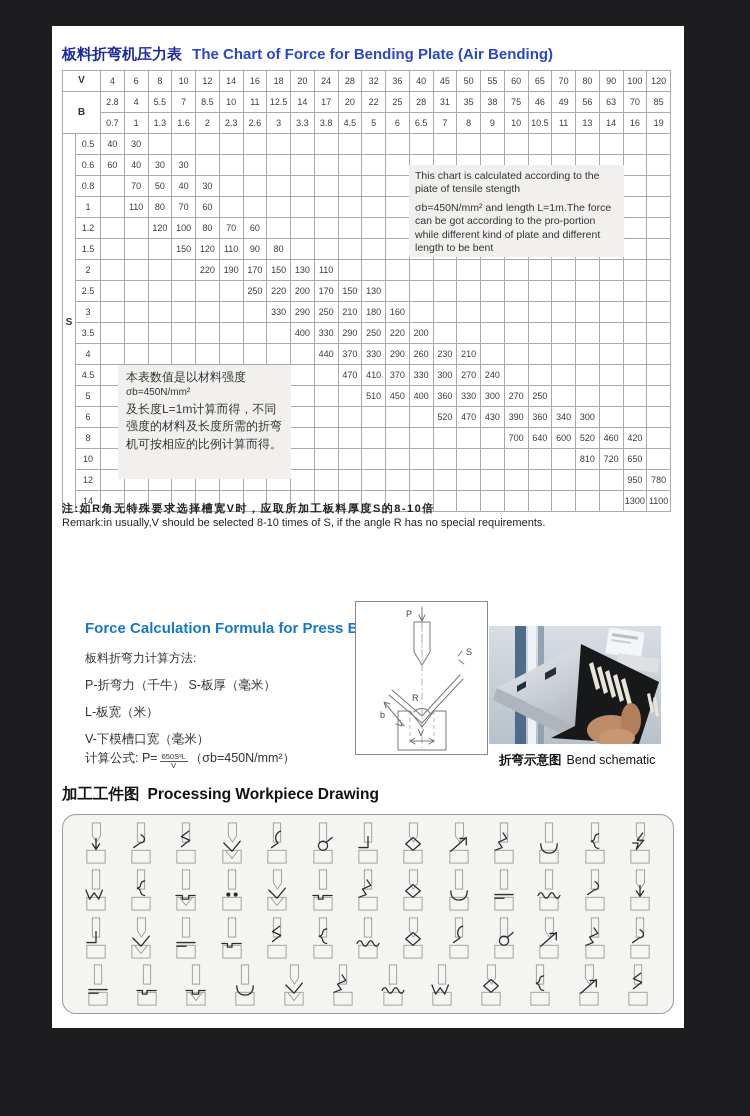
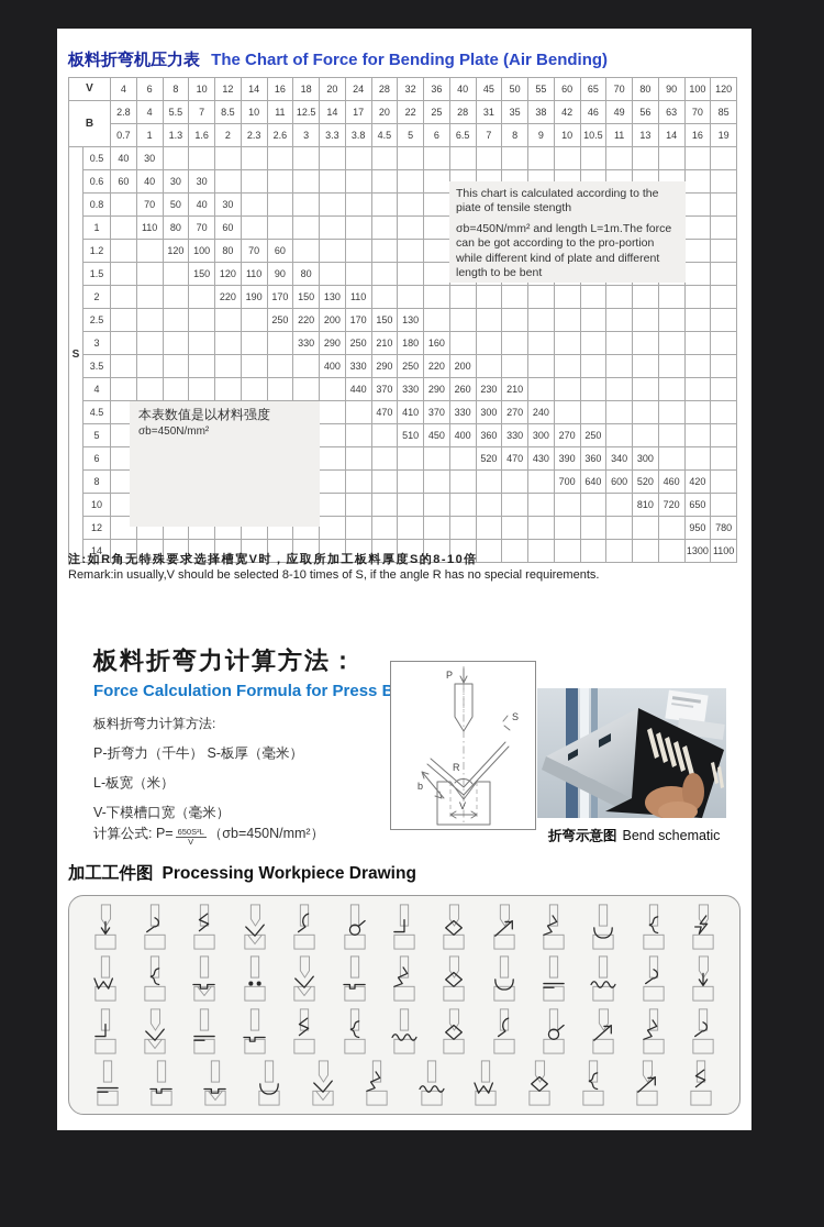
  板料折弯机压力表 The Chart of Force for Bending Plate (Air Bending)
  V	4	6	8	10	12	14	16	18	20	24	28	32	36	40	45	50	55	60	65	70	80	90	100	120
- B	2.8	4	5.5	7	8.5	10	11	12.5	14	17	20	22	25	28	31	35	38	75	46	49	56	63	70	85
+ B	2.8	4	5.5	7	8.5	10	11	12.5	14	17	20	22	25	28	31	35	38	42	46	49	56	63	70	85
  0.7	1	1.3	1.6	2	2.3	2.6	3	3.3	3.8	4.5	5	6	6.5	7	8	9	10	10.5	11	13	14	16	19
  S	0.5	40	30
  0.6	60	40	30	30
  0.8		70	50	40	30
  1		110	80	70	60
  1.2			120	100	80	70	60
  1.5				150	120	110	90	80
  2					220	190	170	150	130	110
  2.5							250	220	200	170	150	130
  3								330	290	250	210	180	160
  3.5									400	330	290	250	220	200
  4										440	370	330	290	260	230	210
  4.5											470	410	370	330	300	270	240
  5												510	450	400	360	330	300	270	250
  6															520	470	430	390	360	340	300
  8																		700	640	600	520	460	420
  10																					810	720	650
  12																							950	780
  14																							1300	1100
  This chart is calculated according to the piate of tensile stength
  σb=450N/mm² and length L=1m.The force can be got according to the pro-portion while different kind of plate and different length to be bent
  本表数值是以材料强度
  σb=450N/mm²
- 及长度L=1m计算而得，不同强度的材料及长度所需的折弯机可按相应的比例计算而得。
  注:如R角无特殊要求选择槽宽V时，应取所加工板料厚度S的8-10倍
  Remark:in usually,V should be selected 8-10 times of S, if the angle R has no special requirements.
+ 板料折弯力计算方法：
  Force Calculation Formula for Press B
  板料折弯力计算方法:
  P-折弯力（千牛） S-板厚（毫米）
  L-板宽（米）
  V-下模槽口宽（毫米）
  计算公式: P=
  650S²L
  V（σb=450N/mm²）
  P
  S
  R
  b
  V
  折弯示意图 Bend schematic
  加工工件图 Processing Workpiece Drawing
